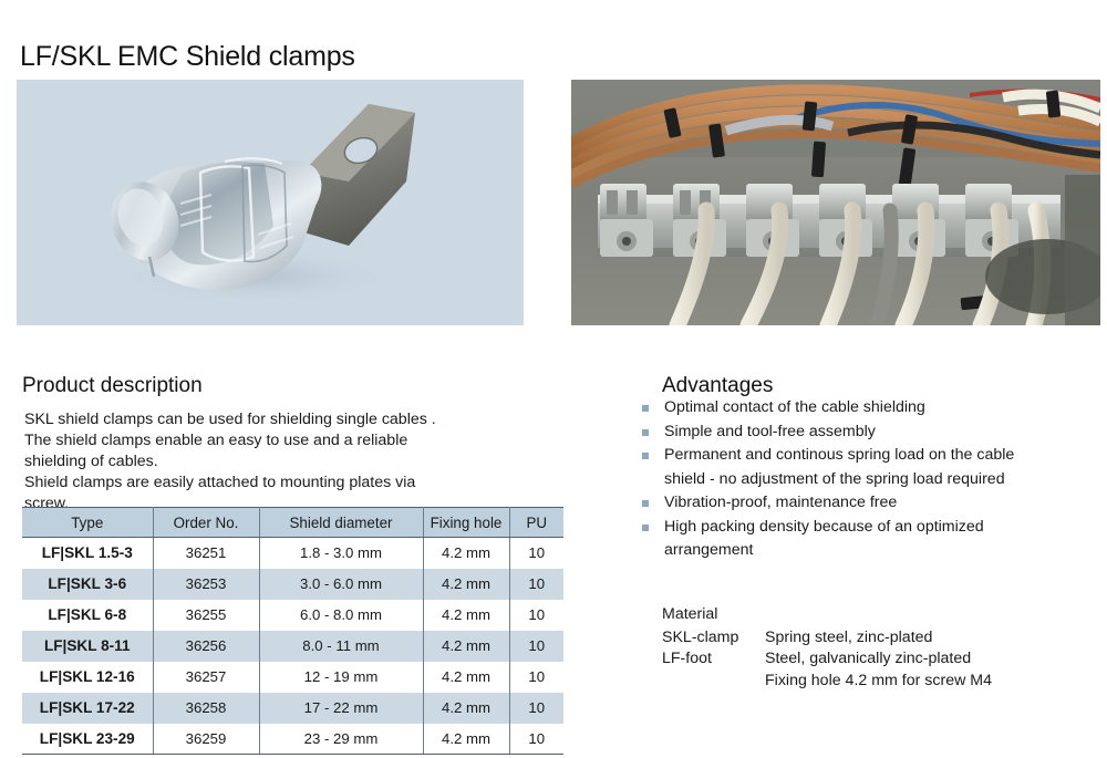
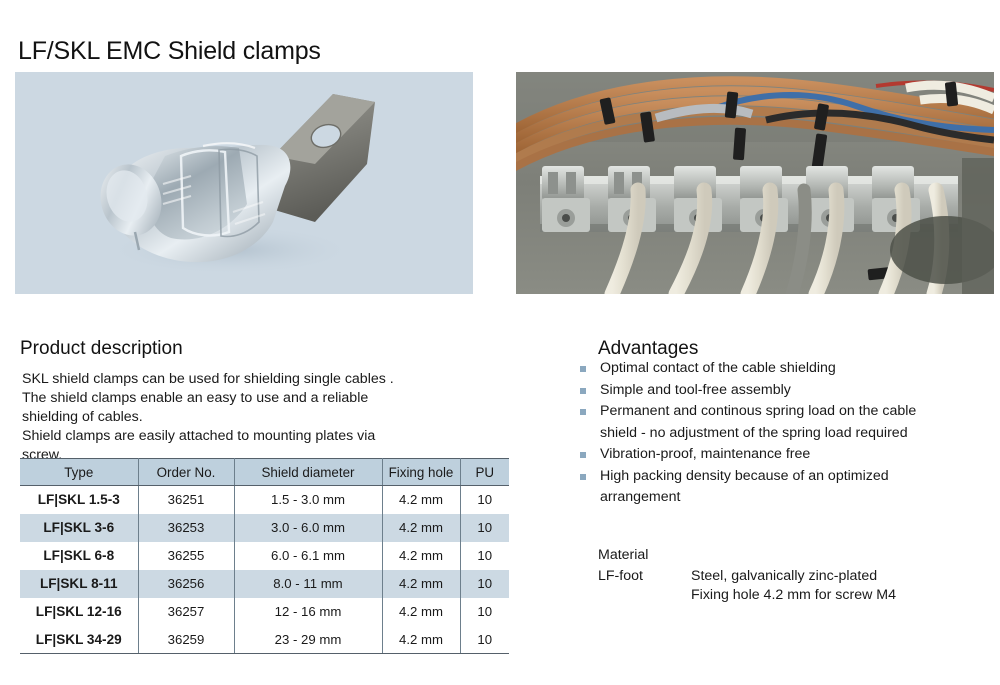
  LF/SKL EMC Shield clamps
  Product description
  SKL shield clamps can be used for shielding single cables .
  The shield clamps enable an easy to use and a reliable
  shielding of cables.
  Shield clamps are easily attached to mounting plates via
  screw.
  Advantages
  Optimal contact of the cable shielding
  Simple and tool-free assembly
  Permanent and continous spring load on the cable
  shield - no adjustment of the spring load required
  Vibration-proof, maintenance free
  High packing density because of an optimized
  arrangement
  Material
- SKL-clamp
- Spring steel, zinc-plated
  LF-foot
  Steel, galvanically zinc-plated
  Fixing hole 4.2 mm for screw M4
  Type	Order No.	Shield diameter	Fixing hole	PU
- LF|SKL 1.5-3	36251	1.8 - 3.0 mm	4.2 mm	10
+ LF|SKL 1.5-3	36251	1.5 - 3.0 mm	4.2 mm	10
  LF|SKL 3-6	36253	3.0 - 6.0 mm	4.2 mm	10
- LF|SKL 6-8	36255	6.0 - 8.0 mm	4.2 mm	10
+ LF|SKL 6-8	36255	6.0 - 6.1 mm	4.2 mm	10
  LF|SKL 8-11	36256	8.0 - 11 mm	4.2 mm	10
- LF|SKL 12-16	36257	12 - 19 mm	4.2 mm	10
+ LF|SKL 12-16	36257	12 - 16 mm	4.2 mm	10
- LF|SKL 17-22	36258	17 - 22 mm	4.2 mm	10
- LF|SKL 23-29	36259	23 - 29 mm	4.2 mm	10
+ LF|SKL 34-29	36259	23 - 29 mm	4.2 mm	10
